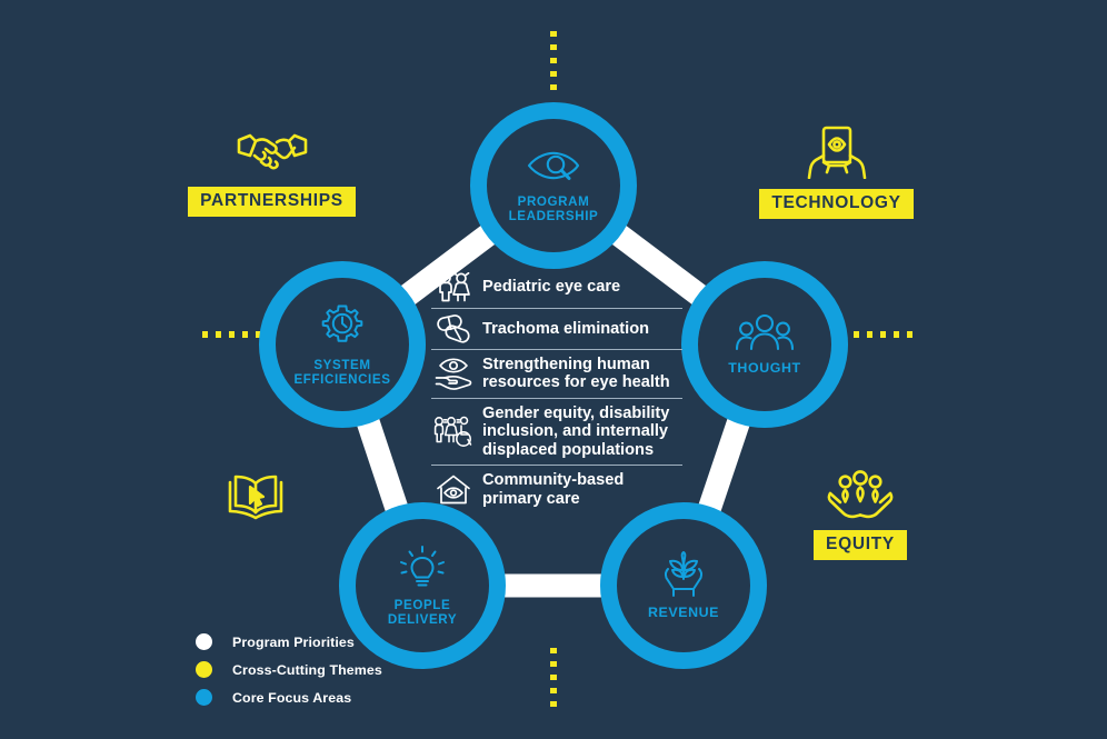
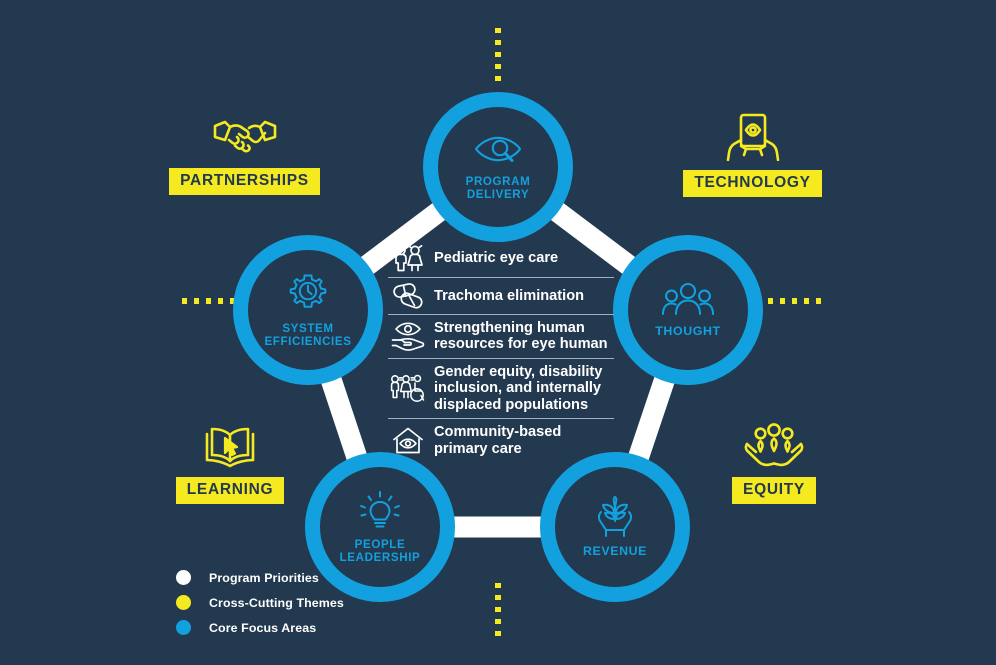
  PROGRAM
- LEADERSHIP
+ DELIVERY
  THOUGHT
  REVENUE
  PEOPLE
- DELIVERY
+ LEADERSHIP
  SYSTEM
  EFFICIENCIES
  PARTNERSHIPS
  TECHNOLOGY
+ LEARNING
  EQUITY
  Pediatric eye care
  Trachoma elimination
- Strengthening human resources for eye health
+ Strengthening human resources for eye human
  Gender equity, disability inclusion, and internally displaced populations
  Community-based primary care
  Program Priorities
  Cross-Cutting Themes
  Core Focus Areas
